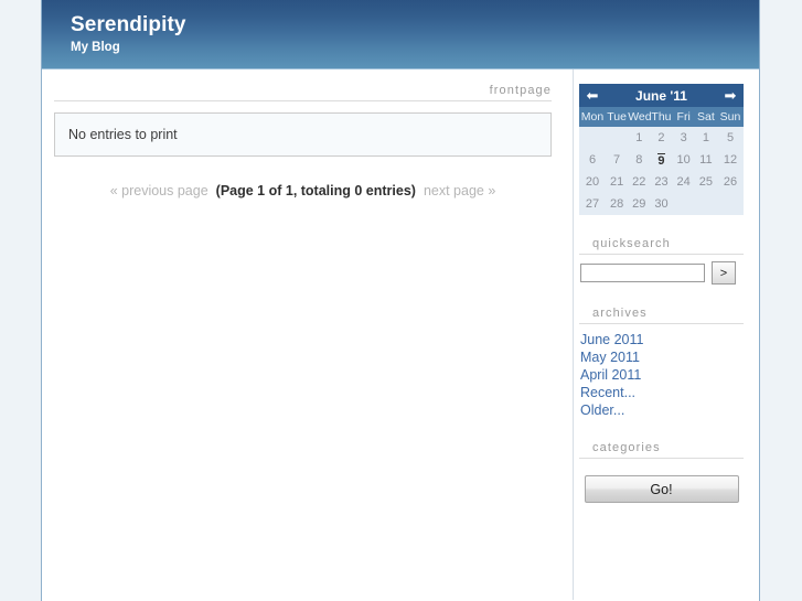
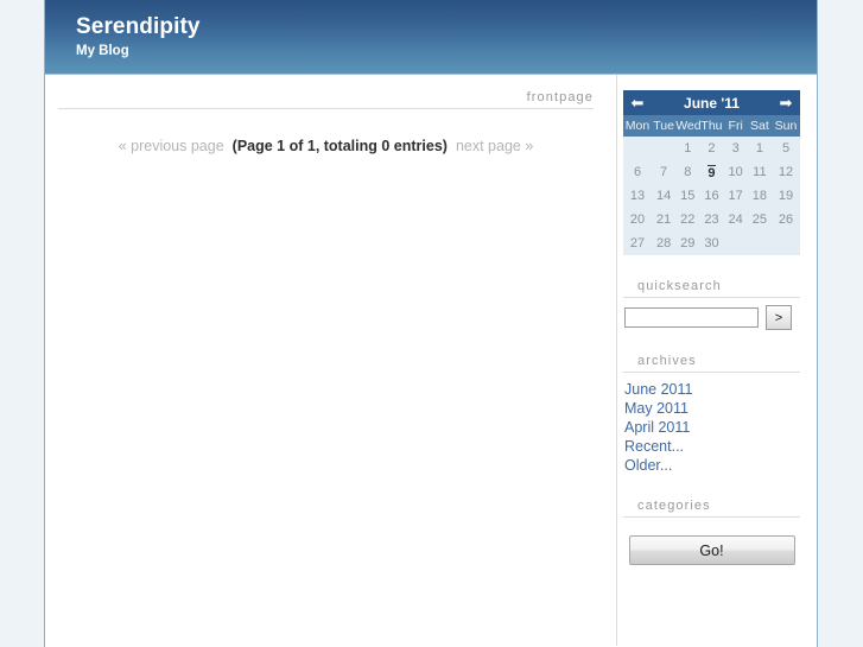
  Serendipity
  My Blog
  frontpage
- No entries to print
  « previous page (Page 1 of 1, totaling 0 entries) next page »
  ⬅	June '11	➡
  Mon	Tue	Wed	Thu	Fri	Sat	Sun
  		1	2	3	1	5
  6	7	8	9	10	11	12
+ 13	14	15	16	17	18	19
  20	21	22	23	24	25	26
  27	28	29	30
  quicksearch
  >
  archives
  June 2011
  May 2011
  April 2011
  Recent...
  Older...
  categories
  Go!
